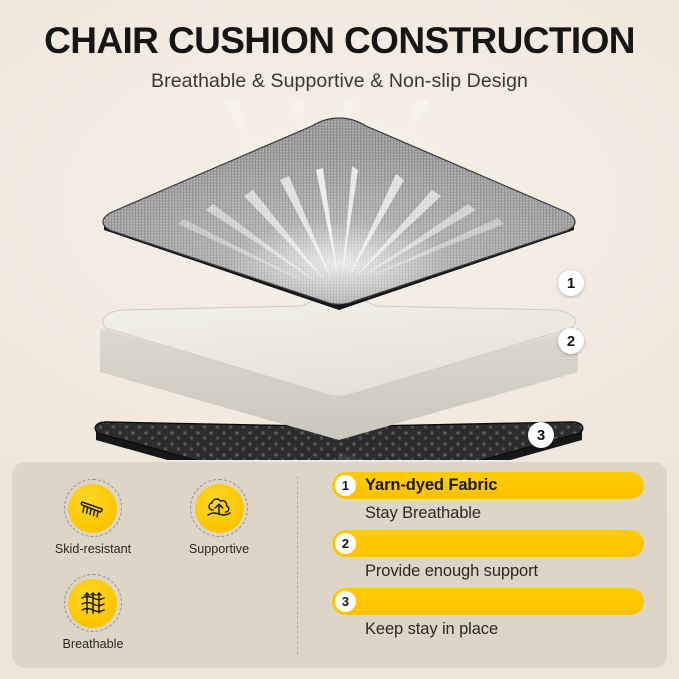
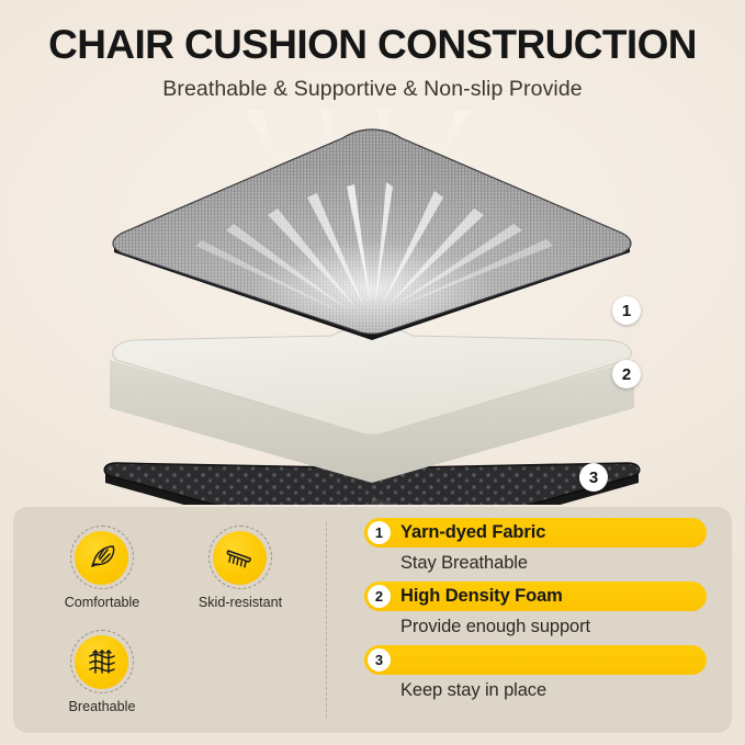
  CHAIR CUSHION CONSTRUCTION
- Breathable & Supportive & Non-slip Design
+ Breathable & Supportive & Non-slip Provide
  1
  2
  3
+ Comfortable
  Skid-resistant
- Supportive
  Breathable
  1
  Yarn-dyed Fabric
  Stay Breathable
  2
+ High Density Foam
  Provide enough support
  3
  Keep stay in place
